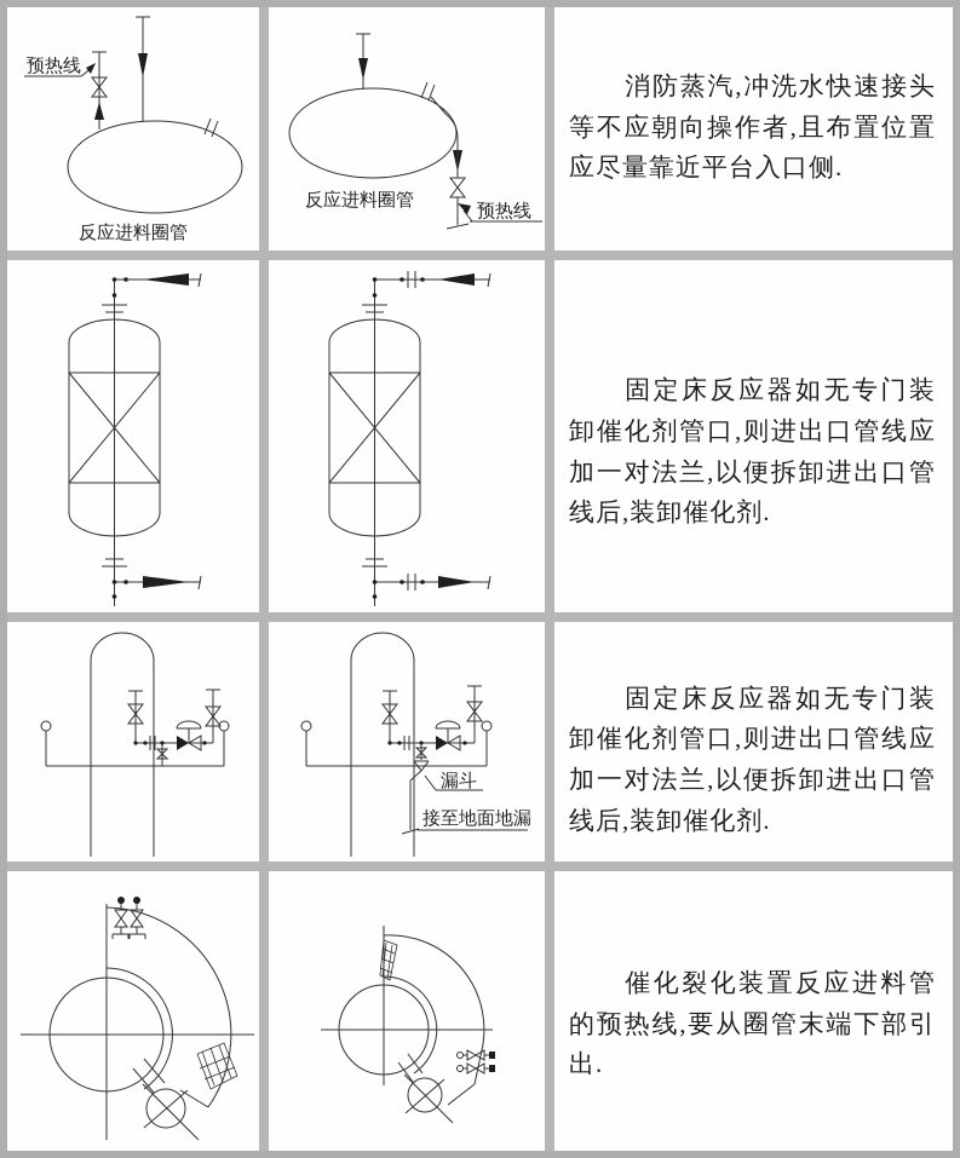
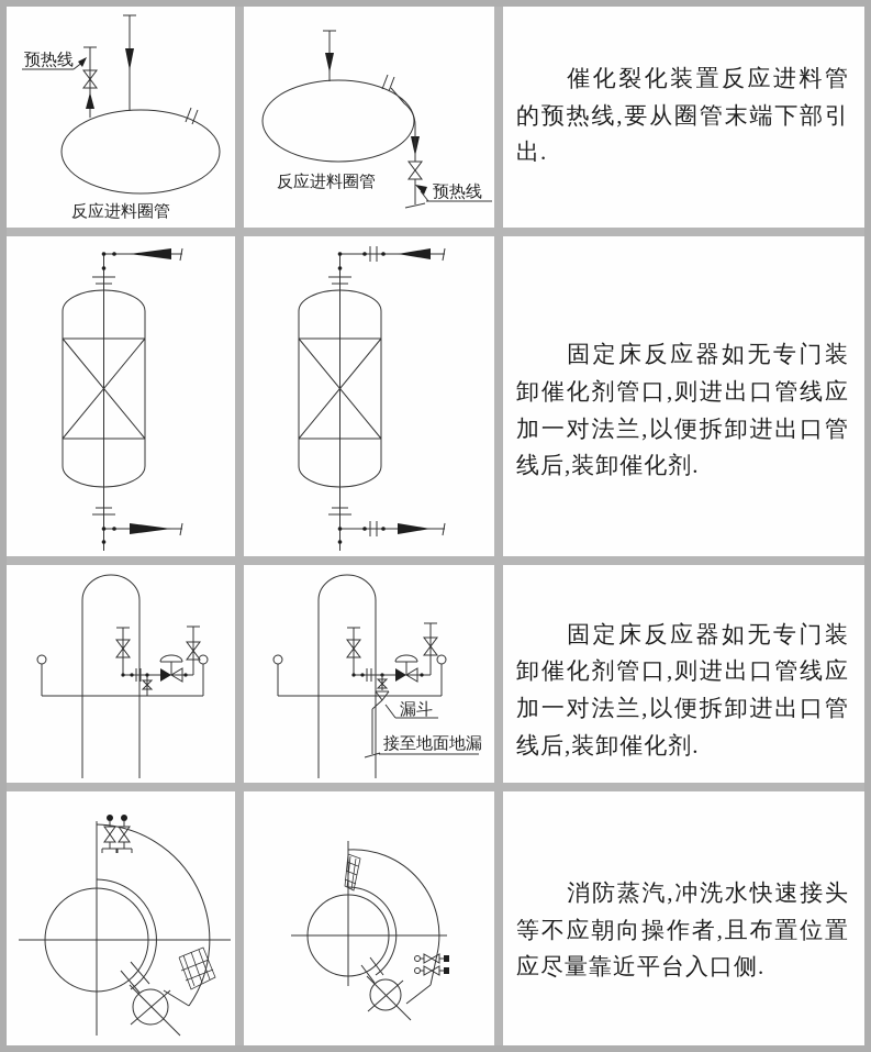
  预热线
  反应进料圈管
  预热线
  反应进料圈管
- 消防蒸汽,冲洗水快速接头等不应朝向操作者,且布置位置应尽量靠近平台入口侧.
+ 催化裂化装置反应进料管的预热线,要从圈管末端下部引出.
  固定床反应器如无专门装卸催化剂管口,则进出口管线应加一对法兰,以便拆卸进出口管线后,装卸催化剂.
  漏斗
  接至地面地漏
  固定床反应器如无专门装卸催化剂管口,则进出口管线应加一对法兰,以便拆卸进出口管线后,装卸催化剂.
- 催化裂化装置反应进料管的预热线,要从圈管末端下部引出.
+ 消防蒸汽,冲洗水快速接头等不应朝向操作者,且布置位置应尽量靠近平台入口侧.
